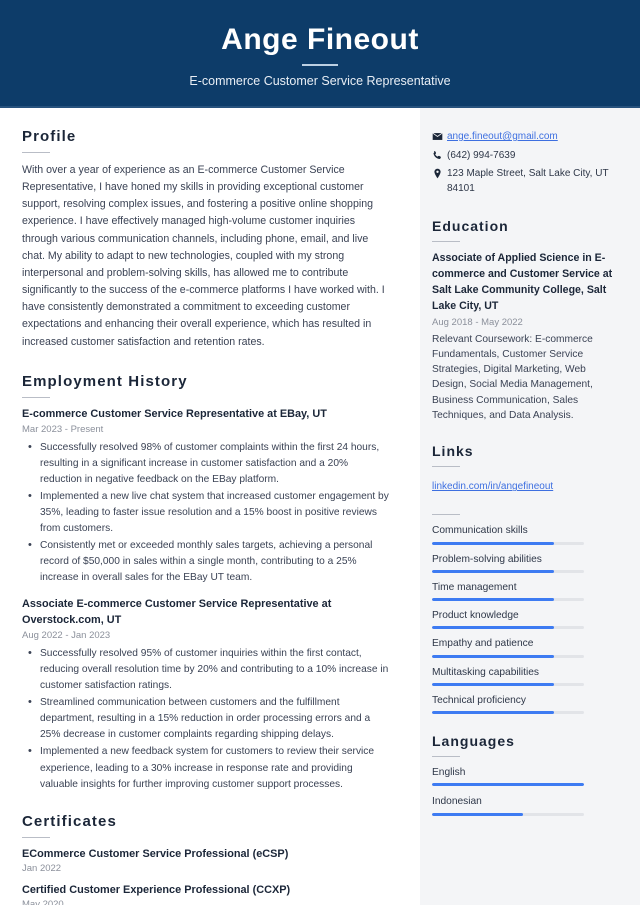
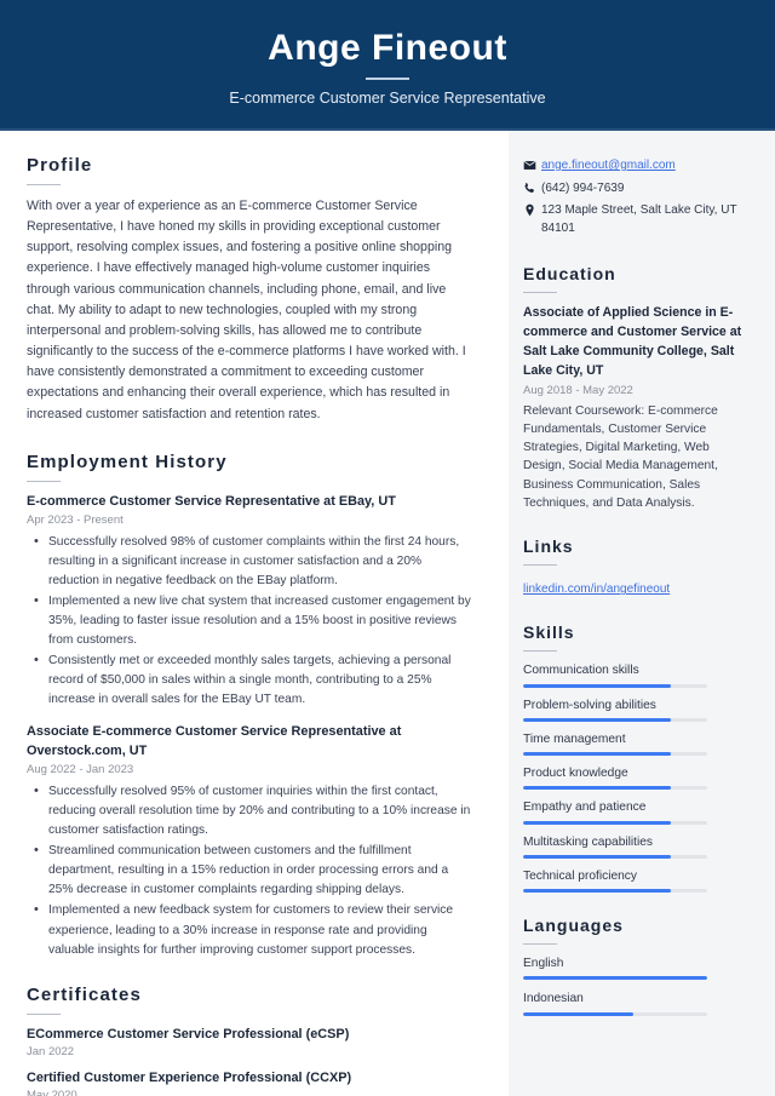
  Ange Fineout
  E-commerce Customer Service Representative
  Profile
  With over a year of experience as an E-commerce Customer Service Representative, I have honed my skills in providing exceptional customer support, resolving complex issues, and fostering a positive online shopping experience. I have effectively managed high-volume customer inquiries through various communication channels, including phone, email, and live chat. My ability to adapt to new technologies, coupled with my strong interpersonal and problem-solving skills, has allowed me to contribute significantly to the success of the e-commerce platforms I have worked with. I have consistently demonstrated a commitment to exceeding customer expectations and enhancing their overall experience, which has resulted in increased customer satisfaction and retention rates.
  Employment History
  E-commerce Customer Service Representative at EBay, UT
- Mar 2023 - Present
+ Apr 2023 - Present
  Successfully resolved 98% of customer complaints within the first 24 hours, resulting in a significant increase in customer satisfaction and a 20% reduction in negative feedback on the EBay platform.
  Implemented a new live chat system that increased customer engagement by 35%, leading to faster issue resolution and a 15% boost in positive reviews from customers.
  Consistently met or exceeded monthly sales targets, achieving a personal record of $50,000 in sales within a single month, contributing to a 25% increase in overall sales for the EBay UT team.
  Associate E-commerce Customer Service Representative at Overstock.com, UT
  Aug 2022 - Jan 2023
  Successfully resolved 95% of customer inquiries within the first contact, reducing overall resolution time by 20% and contributing to a 10% increase in customer satisfaction ratings.
  Streamlined communication between customers and the fulfillment department, resulting in a 15% reduction in order processing errors and a 25% decrease in customer complaints regarding shipping delays.
  Implemented a new feedback system for customers to review their service experience, leading to a 30% increase in response rate and providing valuable insights for further improving customer support processes.
  Certificates
  ECommerce Customer Service Professional (eCSP)
  Jan 2022
  Certified Customer Experience Professional (CCXP)
  ange.fineout@gmail.com
  (642) 994-7639
  123 Maple Street, Salt Lake City, UT 84101
  Education
  Associate of Applied Science in E-commerce and Customer Service at Salt Lake Community College, Salt Lake City, UT
  Aug 2018 - May 2022
  Relevant Coursework: E-commerce Fundamentals, Customer Service Strategies, Digital Marketing, Web Design, Social Media Management, Business Communication, Sales Techniques, and Data Analysis.
  Links
  linkedin.com/in/angefineout
+ Skills
  Communication skills
  Problem-solving abilities
  Time management
  Product knowledge
  Empathy and patience
  Multitasking capabilities
  Technical proficiency
  Languages
  English
  Indonesian
